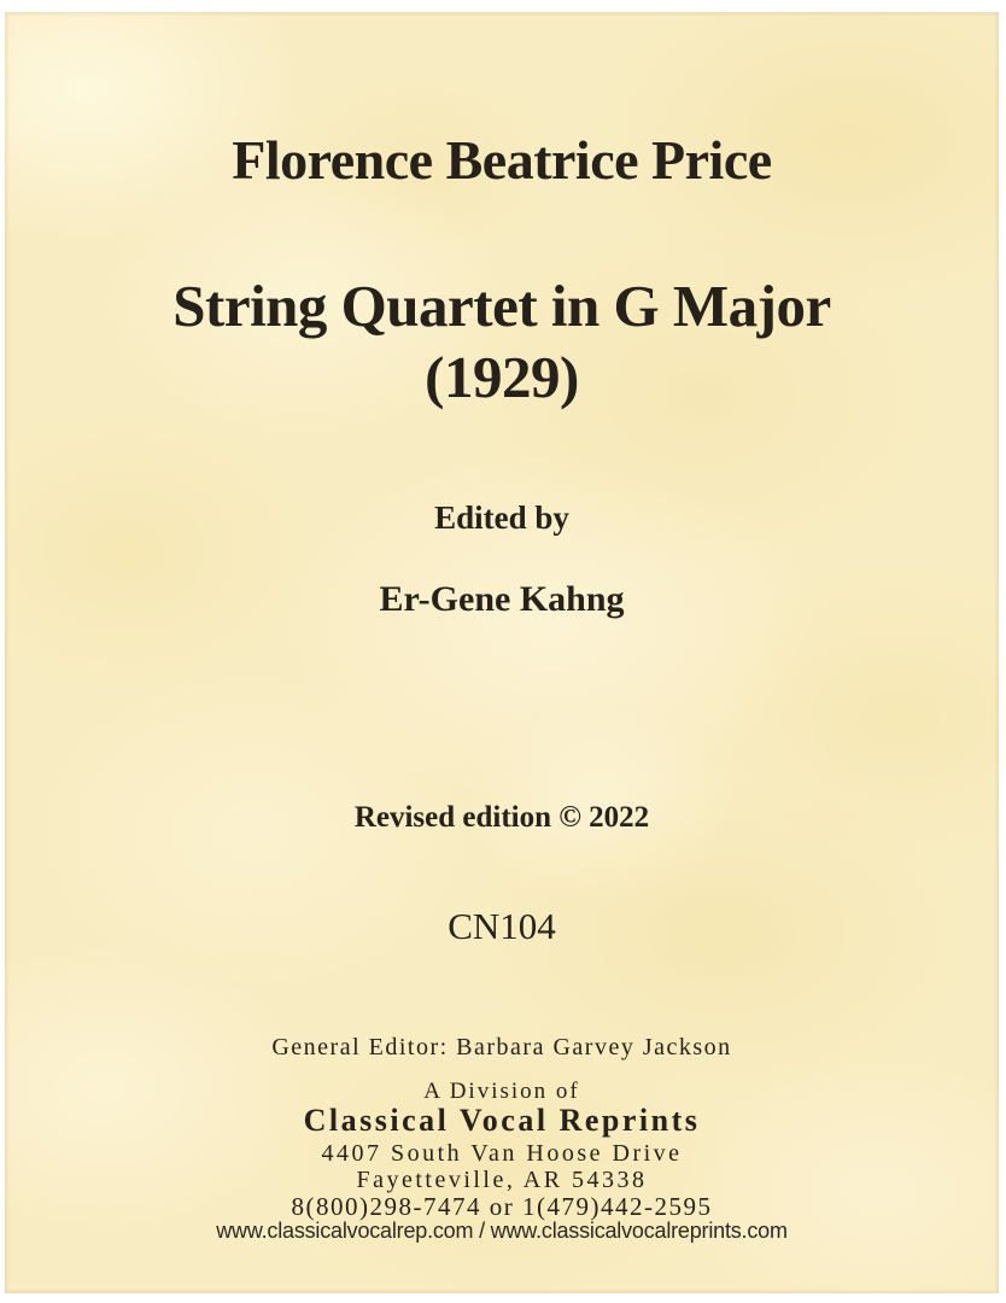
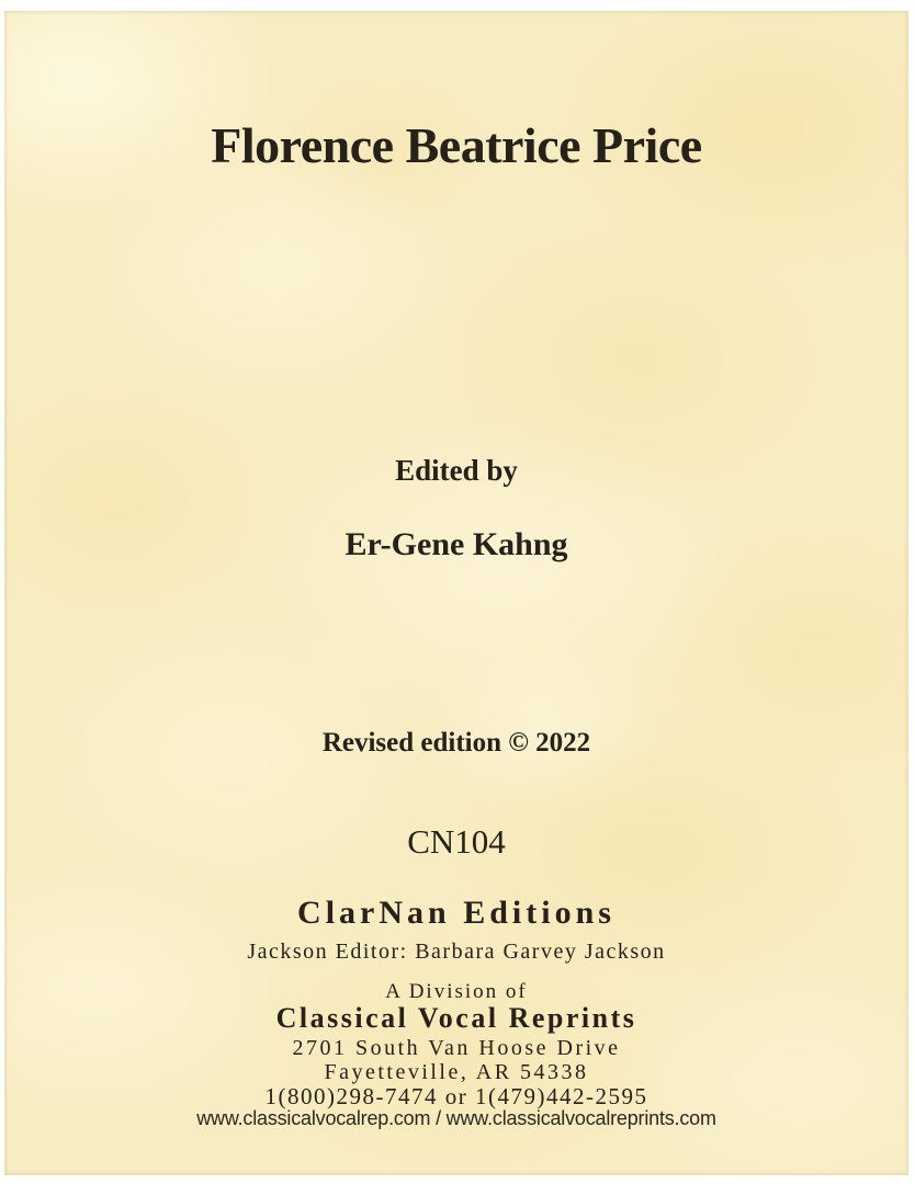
  Florence Beatrice Price
- String Quartet in G Major
- (1929)
  Edited by
  Er-Gene Kahng
  Revised edition © 2022
  CN104
+ ClarNan Editions
- General Editor: Barbara Garvey Jackson
+ Jackson Editor: Barbara Garvey Jackson
  A Division of
  Classical Vocal Reprints
- 4407 South Van Hoose Drive
+ 2701 South Van Hoose Drive
  Fayetteville, AR 54338
- 8(800)298-7474 or 1(479)442-2595
+ 1(800)298-7474 or 1(479)442-2595
  www.classicalvocalrep.com / www.classicalvocalreprints.com
